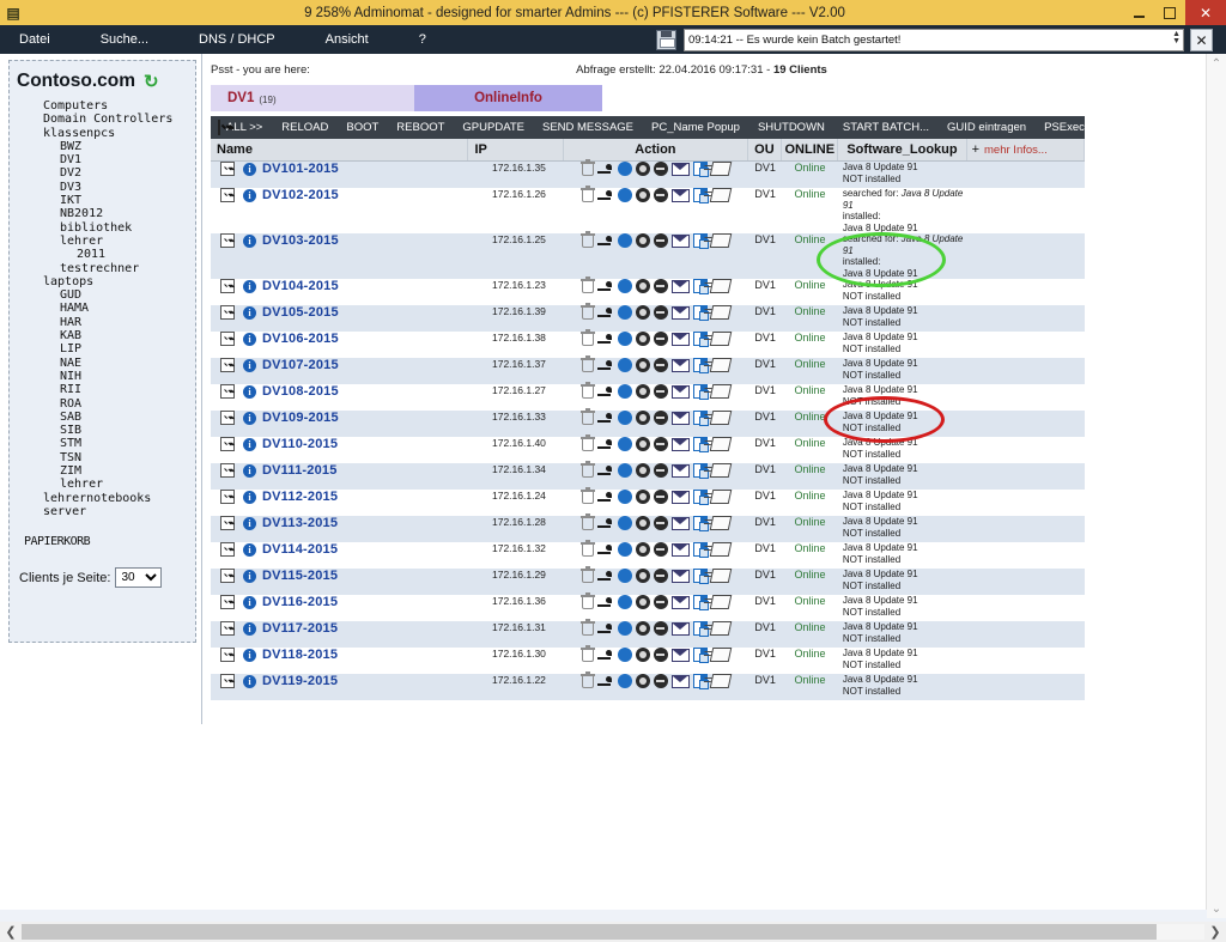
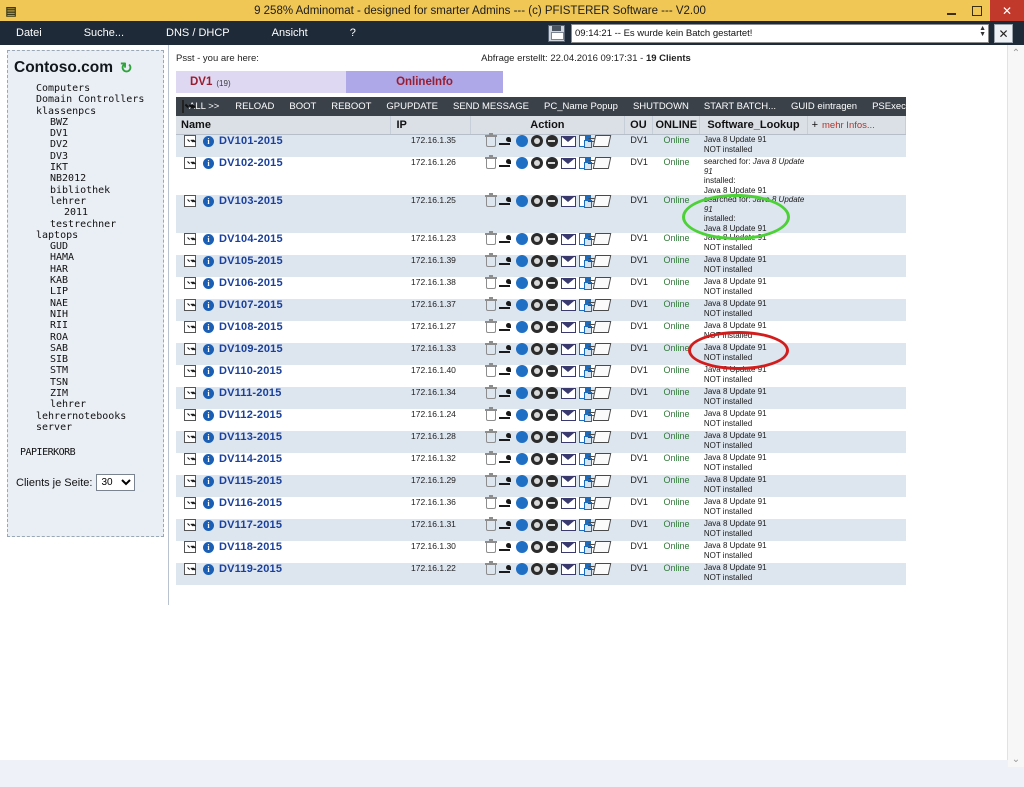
  ▤
  9 258% Adminomat - designed for smarter Admins --- (c) PFISTERER Software --- V2.00
  ✕
  Datei
  Suche...
  DNS / DHCP
  Ansicht
  ?
  09:14:21 -- Es wurde kein Batch gestartet!
  ✕
  Contoso.com
  ↻
  Computers
  Domain Controllers
  klassenpcs
  BWZ
  DV1
  DV2
  DV3
  IKT
  NB2012
  bibliothek
  lehrer
  2011
  testrechner
  laptops
  GUD
  HAMA
  HAR
  KAB
  LIP
  NAE
  NIH
  RII
  ROA
  SAB
  SIB
  STM
  TSN
  ZIM
  lehrer
  lehrernotebooks
  server
  PAPIERKORB
  Clients je Seite:
  30
  Psst - you are here:
  Abfrage erstellt: 22.04.2016 09:17:31 - 19 Clients
  DV1
  (19)
  OnlineInfo
  ALL >>
  RELOAD
  BOOT
  REBOOT
  GPUPDATE
  SEND MESSAGE
  PC_Name Popup
  SHUTDOWN
  START BATCH...
  GUID eintragen
  PSExec
  Name
  IP
  Action
  OU
  ONLINE
  Software_Lookup
  +
  mehr Infos...
  i
  DV101-2015
  172.16.1.35
  DV1
  Online
  Java 8 Update 91
  NOT installed
  i
  DV102-2015
  172.16.1.26
  DV1
  Online
  searched for: Java 8 Update 91
  installed:
  Java 8 Update 91
  i
  DV103-2015
  172.16.1.25
  DV1
  Online
  searched for: Java 8 Update 91
  installed:
  Java 8 Update 91
  i
  DV104-2015
  172.16.1.23
  DV1
  Online
  Java 8 Update 91
  NOT installed
  i
  DV105-2015
  172.16.1.39
  DV1
  Online
  Java 8 Update 91
  NOT installed
  i
  DV106-2015
  172.16.1.38
  DV1
  Online
  Java 8 Update 91
  NOT installed
  i
  DV107-2015
  172.16.1.37
  DV1
  Online
  Java 8 Update 91
  NOT installed
  i
  DV108-2015
  172.16.1.27
  DV1
  Online
  Java 8 Update 91
  NOT installed
  i
  DV109-2015
  172.16.1.33
  DV1
  Online
  Java 8 Update 91
  NOT installed
  i
  DV110-2015
  172.16.1.40
  DV1
  Online
  Java 8 Update 91
  NOT installed
  i
  DV111-2015
  172.16.1.34
  DV1
  Online
  Java 8 Update 91
  NOT installed
  i
  DV112-2015
  172.16.1.24
  DV1
  Online
  Java 8 Update 91
  NOT installed
  i
  DV113-2015
  172.16.1.28
  DV1
  Online
  Java 8 Update 91
  NOT installed
  i
  DV114-2015
  172.16.1.32
  DV1
  Online
  Java 8 Update 91
  NOT installed
  i
  DV115-2015
  172.16.1.29
  DV1
  Online
  Java 8 Update 91
  NOT installed
  i
  DV116-2015
  172.16.1.36
  DV1
  Online
  Java 8 Update 91
  NOT installed
  i
  DV117-2015
  172.16.1.31
  DV1
  Online
  Java 8 Update 91
  NOT installed
  i
  DV118-2015
  172.16.1.30
  DV1
  Online
  Java 8 Update 91
  NOT installed
  i
  DV119-2015
  172.16.1.22
  DV1
  Online
  Java 8 Update 91
  NOT installed
  ⌃
  ⌄
- ❮
- ❯
